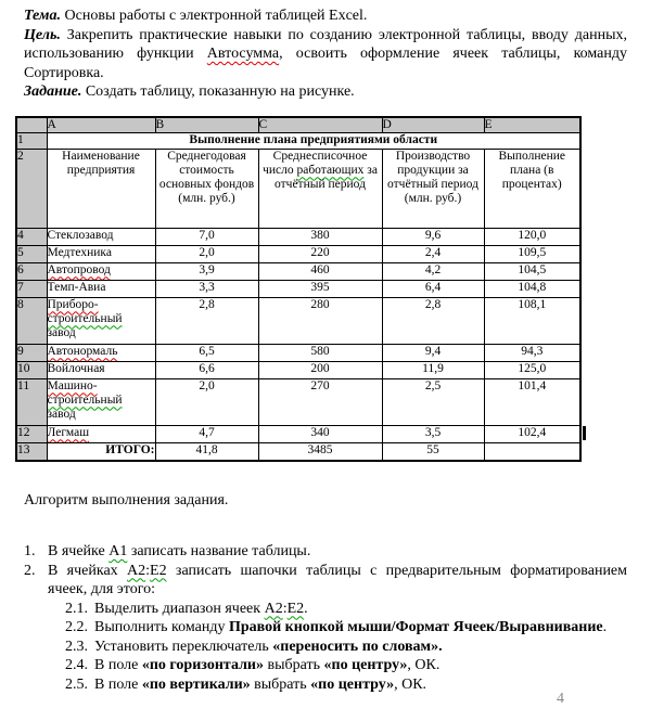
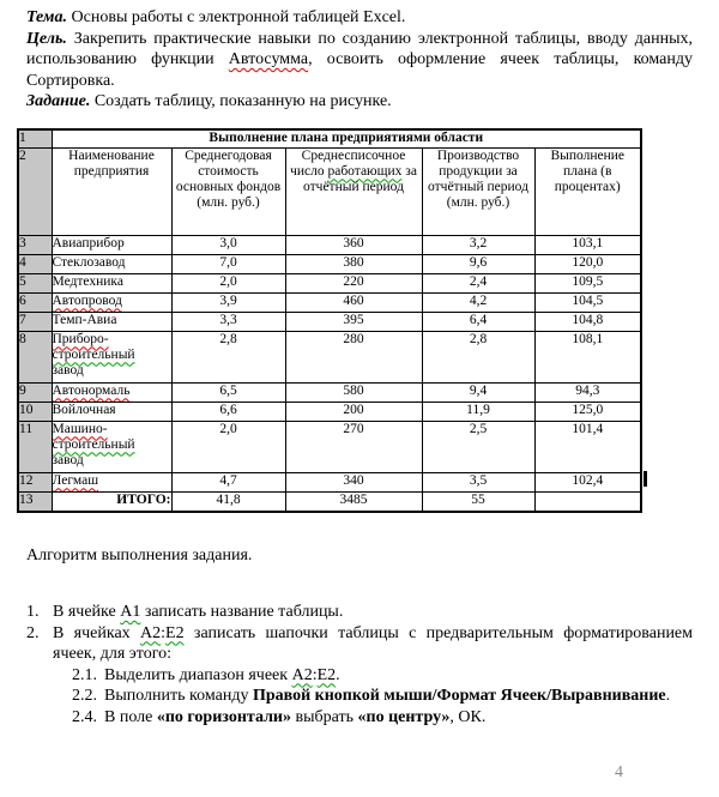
  Тема. Основы работы с электронной таблицей Excel.
  Цель. Закрепить практические навыки по созданию электронной таблицы, вводу данных, использованию функции Автосумма, освоить оформление ячеек таблицы, команду Сортировка.
  Задание. Создать таблицу, показанную на рисунке.
- 	A	B	C	D	E
  1	Выполнение плана предприятиями области
  2	Наименование предприятия	Среднегодовая стоимость основных фондов (млн. руб.)	Среднесписочное число работающих за отчётный период	Производство продукции за отчётный период (млн. руб.)	Выполнение плана (в процентах)
+ 3	Авиаприбор	3,0	360	3,2	103,1
  4	Стеклозавод	7,0	380	9,6	120,0
  5	Медтехника	2,0	220	2,4	109,5
  6	Автопровод	3,9	460	4,2	104,5
  7	Темп-Авиа	3,3	395	6,4	104,8
  8	Приборо-строительныйзавод	2,8	280	2,8	108,1
  9	Автонормаль	6,5	580	9,4	94,3
  10	Войлочная	6,6	200	11,9	125,0
  11	Машино-строительныйзавод	2,0	270	2,5	101,4
  12	Легмаш	4,7	340	3,5	102,4
  13	ИТОГО:	41,8	3485	55
  Алгоритм выполнения задания.
  1.
  В ячейке А1 записать название таблицы.
  2.
  В ячейках А2:Е2 записать шапочки таблицы с предварительным форматированием ячеек, для этого:
  2.1.
  Выделить диапазон ячеек А2:Е2.
  2.2.
  Выполнить команду Правой кнопкой мыши/Формат Ячеек/Выравнивание.
- 2.3.
- Установить переключатель «переносить по словам».
  2.4.
  В поле «по горизонтали» выбрать «по центру», ОК.
- 2.5.
- В поле «по вертикали» выбрать «по центру», ОК.
  4
